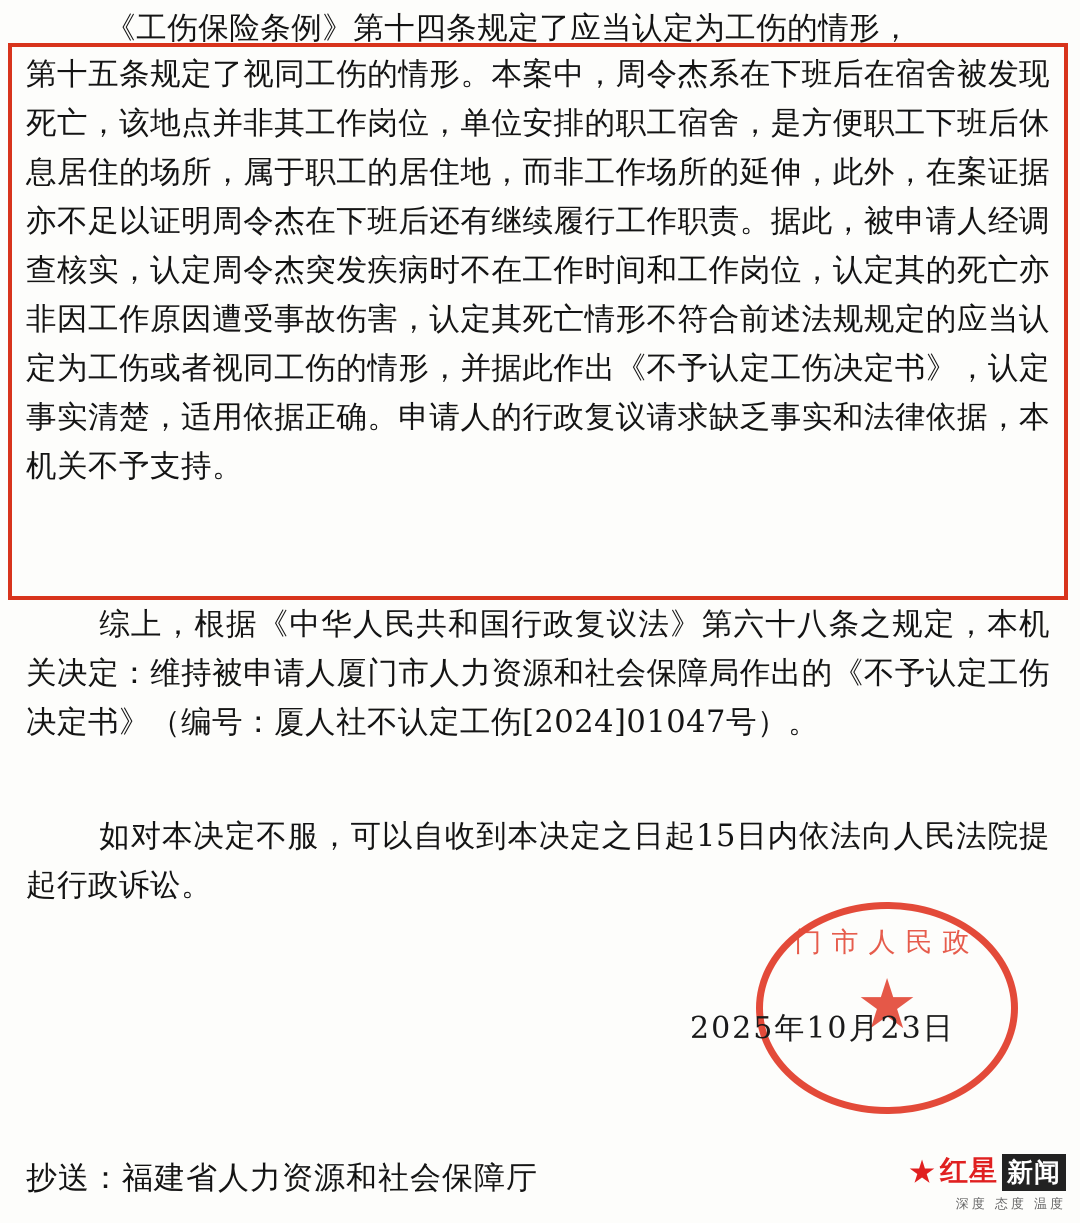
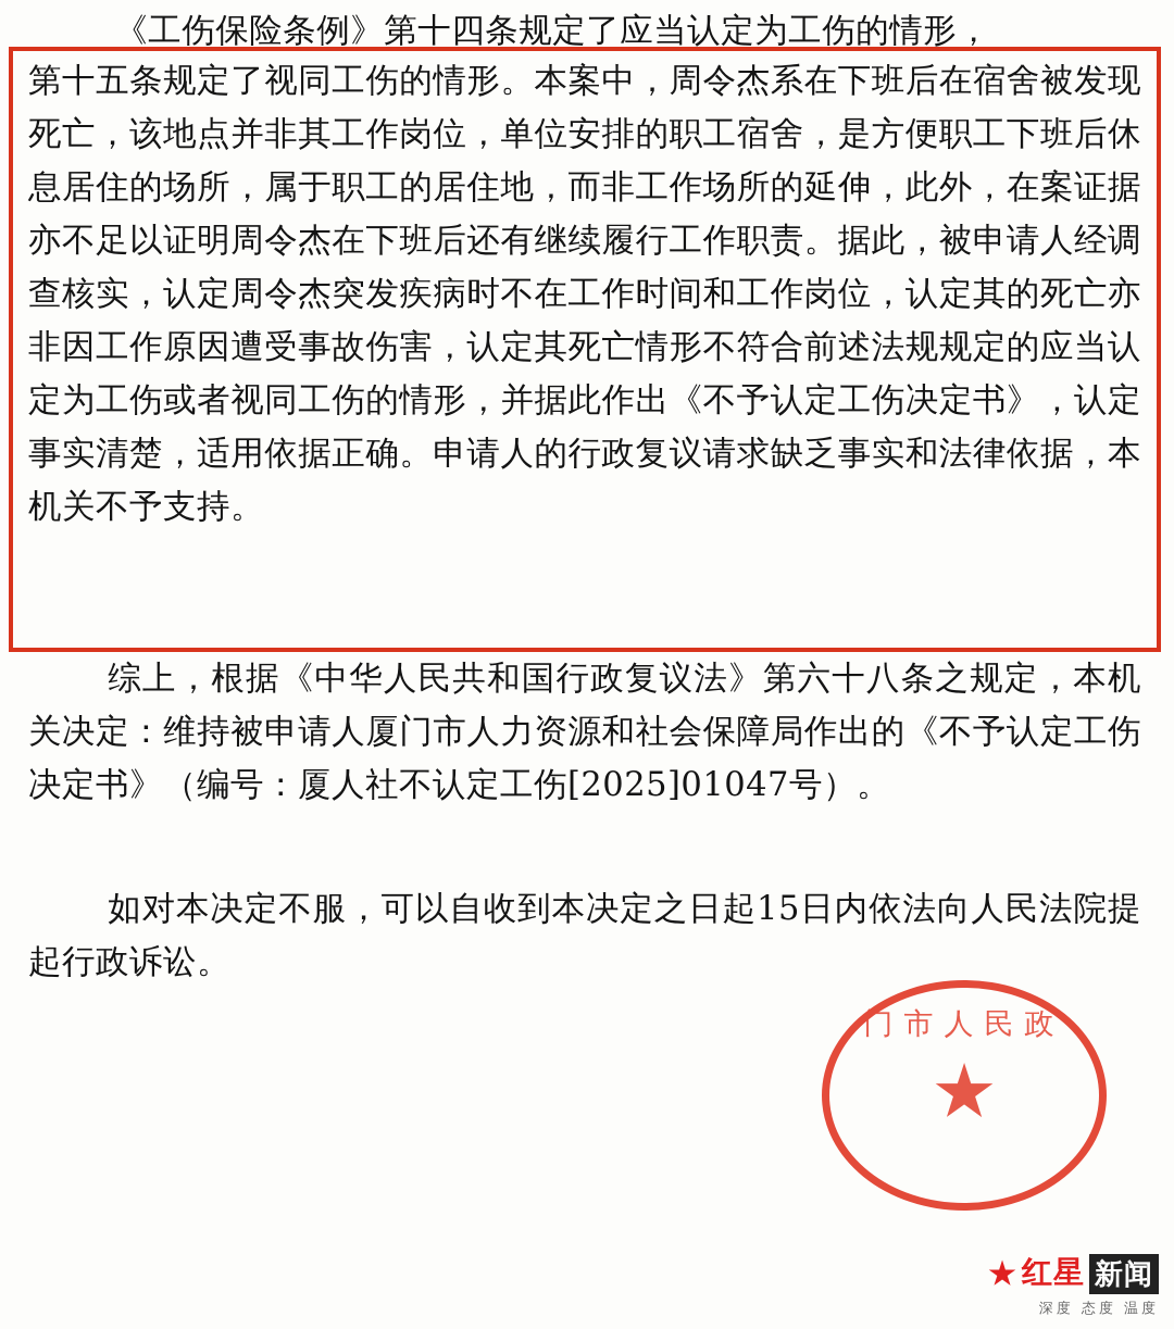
  《工伤保险条例》第十四条规定了应当认定为工伤的情形，
  第十五条规定了视同工伤的情形。本案中，周令杰系在下班后在宿舍被发现死亡，该地点并非其工作岗位，单位安排的职工宿舍，是方便职工下班后休息居住的场所，属于职工的居住地，而非工作场所的延伸，此外，在案证据亦不足以证明周令杰在下班后还有继续履行工作职责。据此，被申请人经调查核实，认定周令杰突发疾病时不在工作时间和工作岗位，认定其的死亡亦非因工作原因遭受事故伤害，认定其死亡情形不符合前述法规规定的应当认定为工伤或者视同工伤的情形，并据此作出《不予认定工伤决定书》，认定事实清楚，适用依据正确。申请人的行政复议请求缺乏事实和法律依据，本机关不予支持。
- 综上，根据《中华人民共和国行政复议法》第六十八条之规定，本机关决定：维持被申请人厦门市人力资源和社会保障局作出的《不予认定工伤决定书》（编号：厦人社不认定工伤[2024]01047号）。
+ 综上，根据《中华人民共和国行政复议法》第六十八条之规定，本机关决定：维持被申请人厦门市人力资源和社会保障局作出的《不予认定工伤决定书》（编号：厦人社不认定工伤[2025]01047号）。
  如对本决定不服，可以自收到本决定之日起15日内依法向人民法院提起行政诉讼。
  门市人民政
  ★
- 2025年10月23日
- 抄送：福建省人力资源和社会保障厅
  ★
  红星
  新闻
  深度 态度 温度
